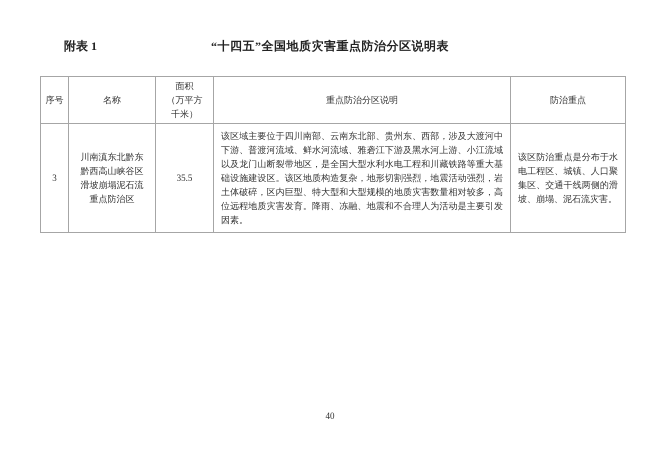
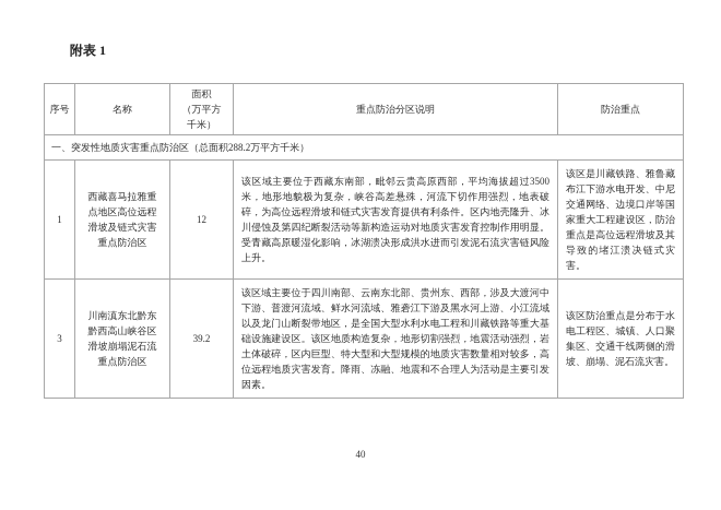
  附表 1
- “十四五”全国地质灾害重点防治分区说明表
  序号	名称	面积 （万平方 千米）	重点防治分区说明	防治重点
+ 一、突发性地质灾害重点防治区（总面积288.2万平方千米）
+ 1	西藏喜马拉雅重点地区高位远程滑坡及链式灾害重点防治区	12	该区域主要位于西藏东南部，毗邻云贵高原西部，平均海拔超过3500米，地形地貌极为复杂，峡谷高差悬殊，河流下切作用强烈，地表破碎，为高位远程滑坡和链式灾害发育提供有利条件。区内地壳隆升、冰川侵蚀及第四纪断裂活动等新构造运动对地质灾害发育控制作用明显。受青藏高原暖湿化影响，冰湖溃决形成洪水进而引发泥石流灾害链风险上升。	该区是川藏铁路、雅鲁藏布江下游水电开发、中尼交通网络、边境口岸等国家重大工程建设区，防治重点是高位远程滑坡及其导致的堵江溃决链式灾害。
- 3	川南滇东北黔东黔西高山峡谷区滑坡崩塌泥石流重点防治区	35.5	该区域主要位于四川南部、云南东北部、贵州东、西部，涉及大渡河中下游、普渡河流域、鲜水河流域、雅砻江下游及黑水河上游、小江流域以及龙门山断裂带地区，是全国大型水利水电工程和川藏铁路等重大基础设施建设区。该区地质构造复杂，地形切割强烈，地震活动强烈，岩土体破碎，区内巨型、特大型和大型规模的地质灾害数量相对较多，高位远程地质灾害发育。降雨、冻融、地震和不合理人为活动是主要引发因素。	该区防治重点是分布于水电工程区、城镇、人口聚集区、交通干线两侧的滑坡、崩塌、泥石流灾害。
+ 3	川南滇东北黔东黔西高山峡谷区滑坡崩塌泥石流重点防治区	39.2	该区域主要位于四川南部、云南东北部、贵州东、西部，涉及大渡河中下游、普渡河流域、鲜水河流域、雅砻江下游及黑水河上游、小江流域以及龙门山断裂带地区，是全国大型水利水电工程和川藏铁路等重大基础设施建设区。该区地质构造复杂，地形切割强烈，地震活动强烈，岩土体破碎，区内巨型、特大型和大型规模的地质灾害数量相对较多，高位远程地质灾害发育。降雨、冻融、地震和不合理人为活动是主要引发因素。	该区防治重点是分布于水电工程区、城镇、人口聚集区、交通干线两侧的滑坡、崩塌、泥石流灾害。
  40
